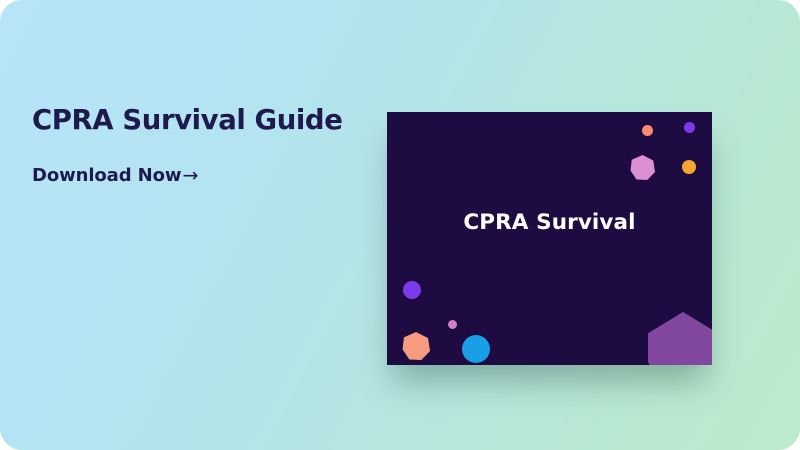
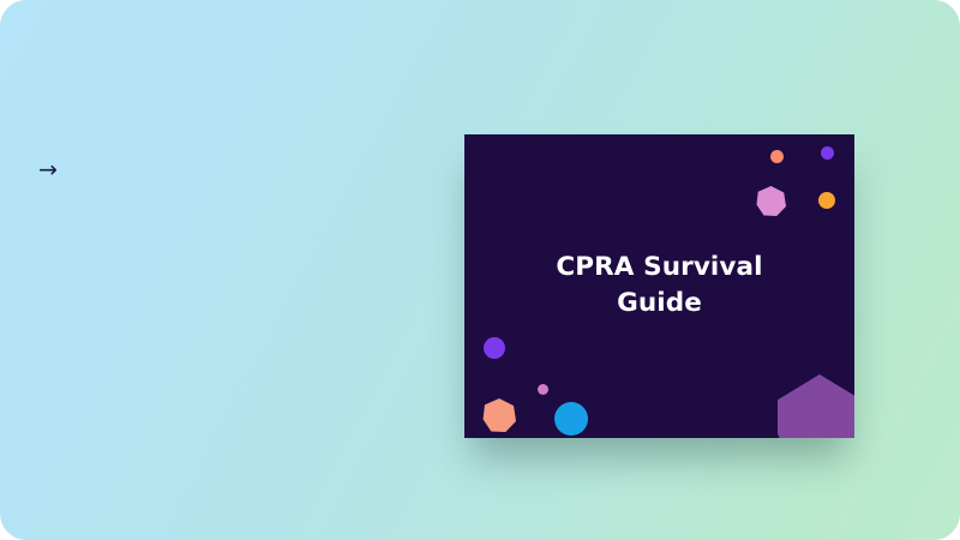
- CPRA Survival Guide
- Download Now
  →
  CPRA Survival
+ Guide
